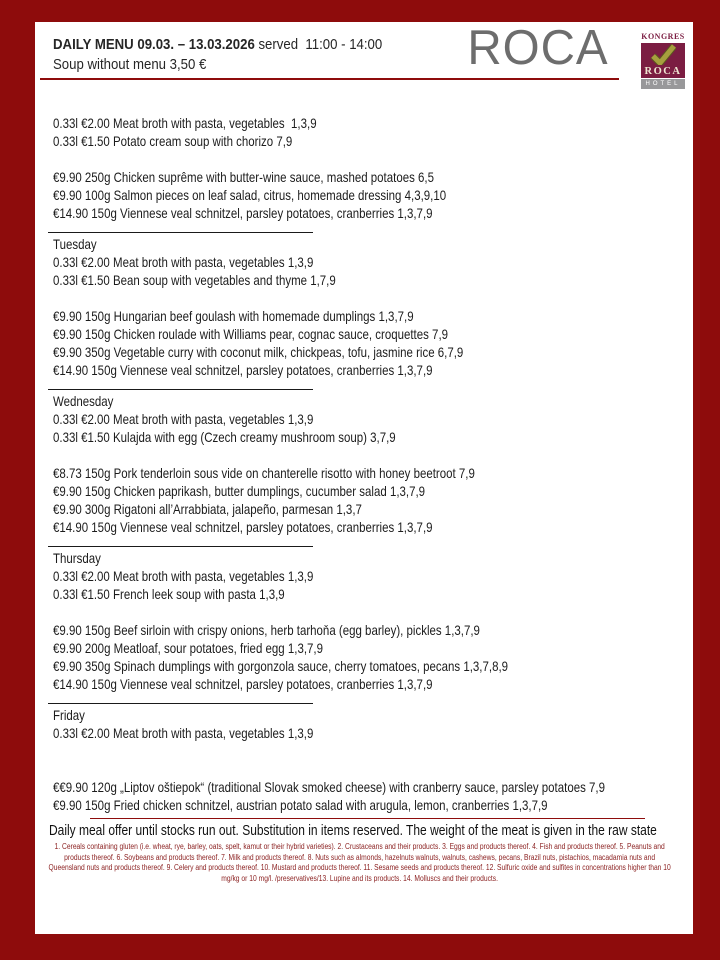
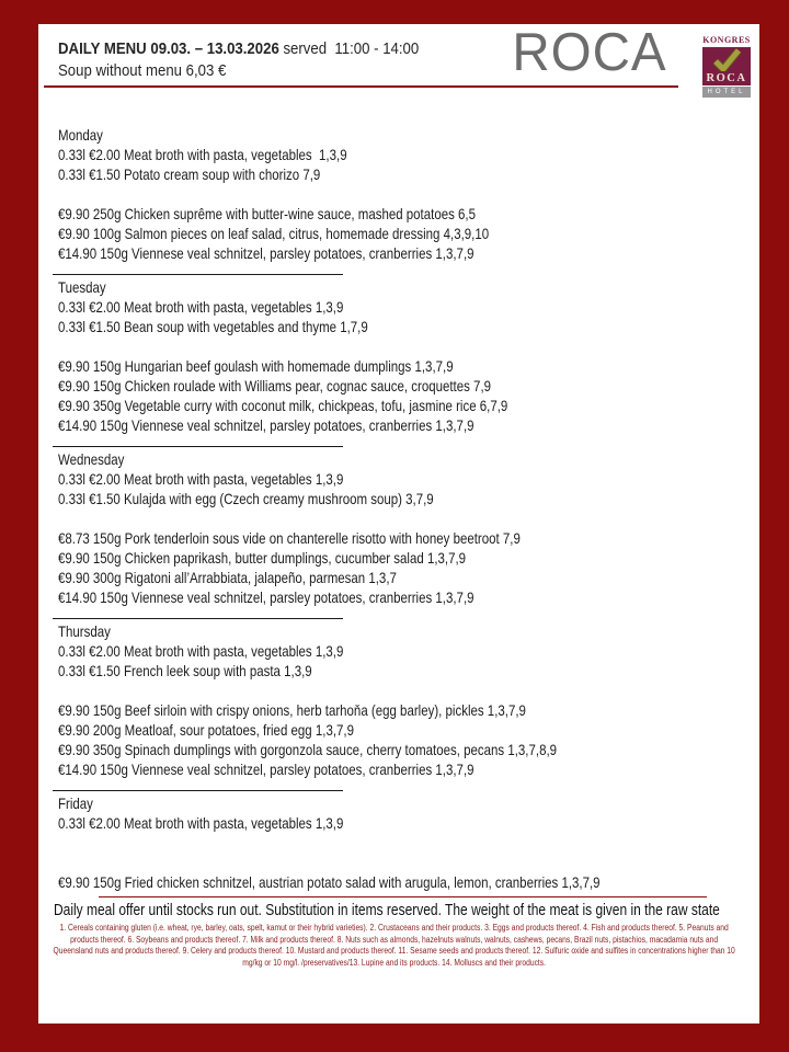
  DAILY MENU 09.03. – 13.03.2026 served 11:00 - 14:00
- Soup without menu 3,50 €
+ Soup without menu 6,03 €
  ROCA
  KONGRES
  ROCA
+ Monday
  0.33l €2.00 Meat broth with pasta, vegetables 1,3,9
  0.33l €1.50 Potato cream soup with chorizo 7,9
  €9.90 250g Chicken suprême with butter-wine sauce, mashed potatoes 6,5
  €9.90 100g Salmon pieces on leaf salad, citrus, homemade dressing 4,3,9,10
  €14.90 150g Viennese veal schnitzel, parsley potatoes, cranberries 1,3,7,9
  Tuesday
  0.33l €2.00 Meat broth with pasta, vegetables 1,3,9
  0.33l €1.50 Bean soup with vegetables and thyme 1,7,9
  €9.90 150g Hungarian beef goulash with homemade dumplings 1,3,7,9
  €9.90 150g Chicken roulade with Williams pear, cognac sauce, croquettes 7,9
  €9.90 350g Vegetable curry with coconut milk, chickpeas, tofu, jasmine rice 6,7,9
  €14.90 150g Viennese veal schnitzel, parsley potatoes, cranberries 1,3,7,9
  Wednesday
  0.33l €2.00 Meat broth with pasta, vegetables 1,3,9
  0.33l €1.50 Kulajda with egg (Czech creamy mushroom soup) 3,7,9
  €8.73 150g Pork tenderloin sous vide on chanterelle risotto with honey beetroot 7,9
  €9.90 150g Chicken paprikash, butter dumplings, cucumber salad 1,3,7,9
  €9.90 300g Rigatoni all’Arrabbiata, jalapeño, parmesan 1,3,7
  €14.90 150g Viennese veal schnitzel, parsley potatoes, cranberries 1,3,7,9
  Thursday
  0.33l €2.00 Meat broth with pasta, vegetables 1,3,9
  0.33l €1.50 French leek soup with pasta 1,3,9
  €9.90 150g Beef sirloin with crispy onions, herb tarhoňa (egg barley), pickles 1,3,7,9
  €9.90 200g Meatloaf, sour potatoes, fried egg 1,3,7,9
  €9.90 350g Spinach dumplings with gorgonzola sauce, cherry tomatoes, pecans 1,3,7,8,9
  €14.90 150g Viennese veal schnitzel, parsley potatoes, cranberries 1,3,7,9
  Friday
  0.33l €2.00 Meat broth with pasta, vegetables 1,3,9
- €€9.90 120g „Liptov oštiepok“ (traditional Slovak smoked cheese) with cranberry sauce, parsley potatoes 7,9
  €9.90 150g Fried chicken schnitzel, austrian potato salad with arugula, lemon, cranberries 1,3,7,9
  Daily meal offer until stocks run out. Substitution in items reserved. The weight of the meat is given in the raw state
  1. Cereals containing gluten (i.e. wheat, rye, barley, oats, spelt, kamut or their hybrid varieties). 2. Crustaceans and their products. 3. Eggs and products thereof. 4. Fish and products thereof. 5. Peanuts and products thereof. 6. Soybeans and products thereof. 7. Milk and products thereof. 8. Nuts such as almonds, hazelnuts walnuts, walnuts, cashews, pecans, Brazil nuts, pistachios, macadamia nuts and Queensland nuts and products thereof. 9. Celery and products thereof. 10. Mustard and products thereof. 11. Sesame seeds and products thereof. 12. Sulfuric oxide and sulfites in concentrations higher than 10 mg/kg or 10 mg/l. /preservatives/13. Lupine and its products. 14. Molluscs and their products.
